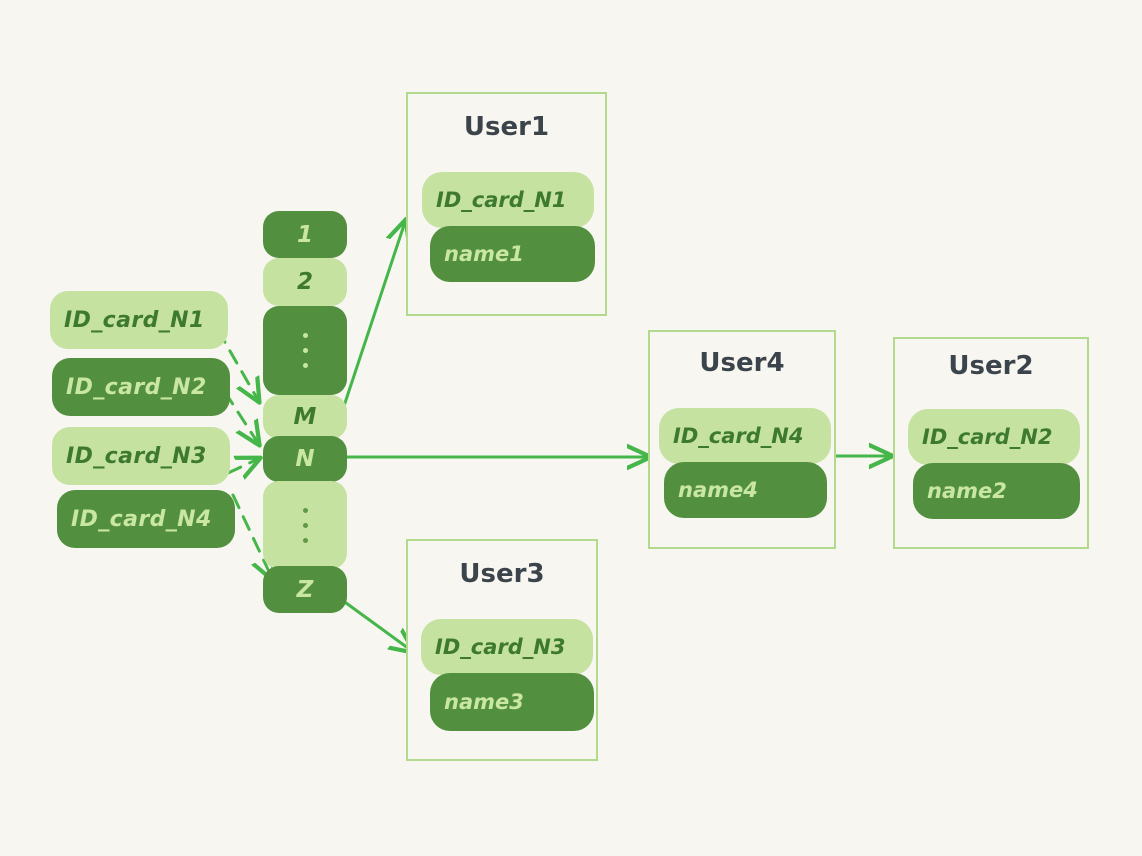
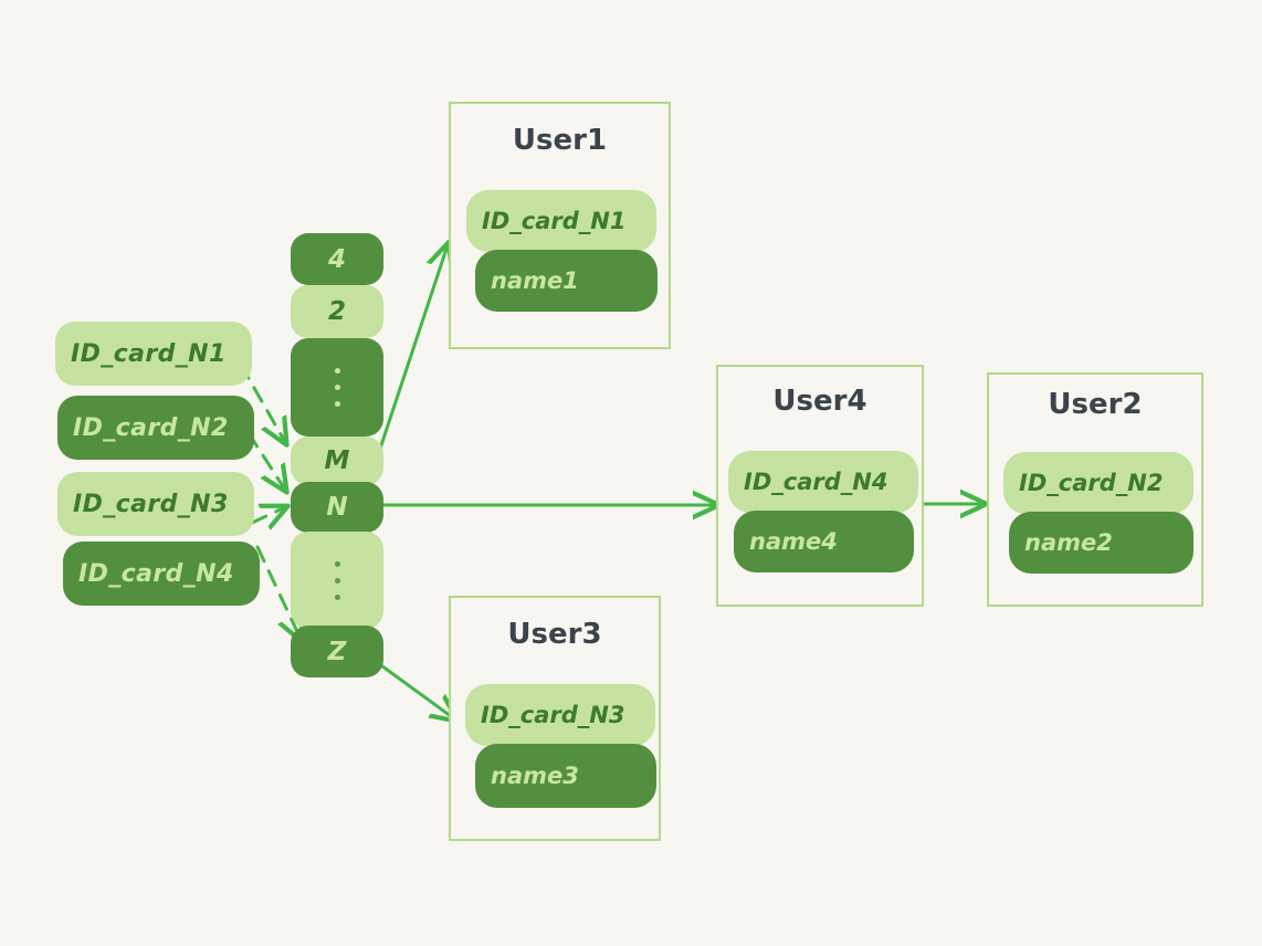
  ID_card_N1
  ID_card_N2
  ID_card_N3
  ID_card_N4
- 1
+ 4
  2
  M
  N
  Z
  User1
  ID_card_N1
  name1
  User4
  ID_card_N4
  name4
  User2
  ID_card_N2
  name2
  User3
  ID_card_N3
  name3
